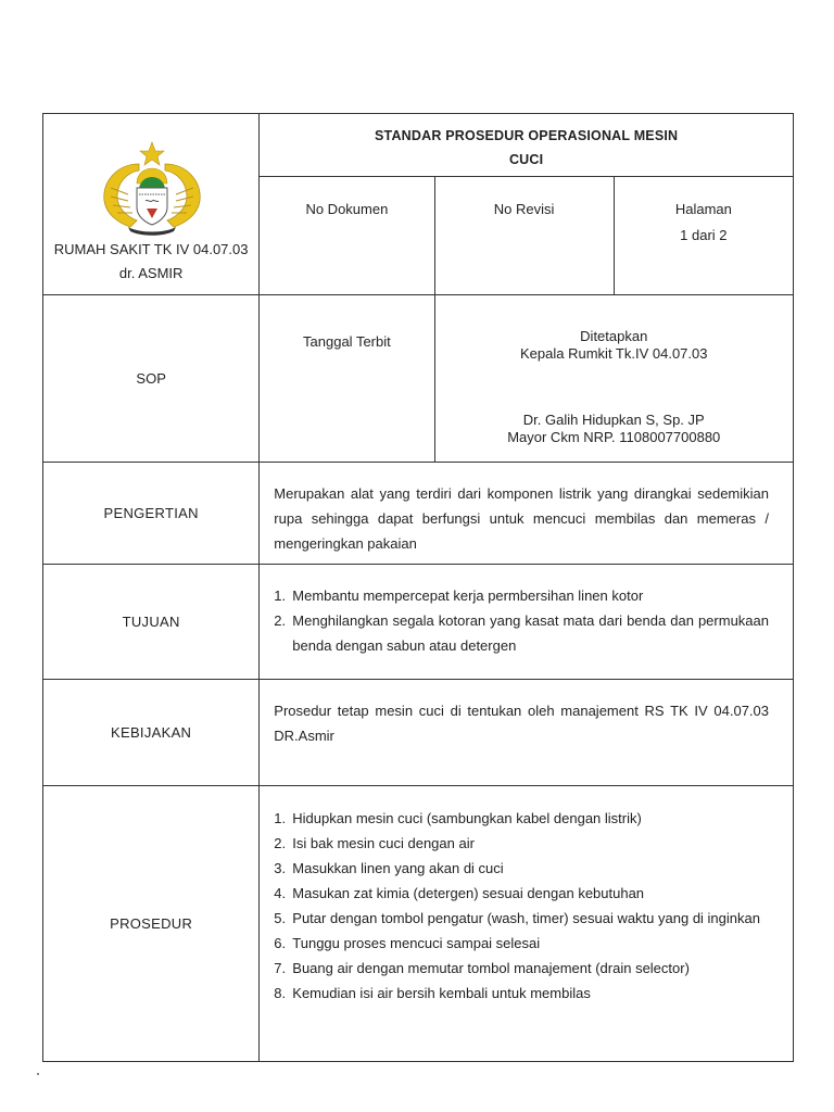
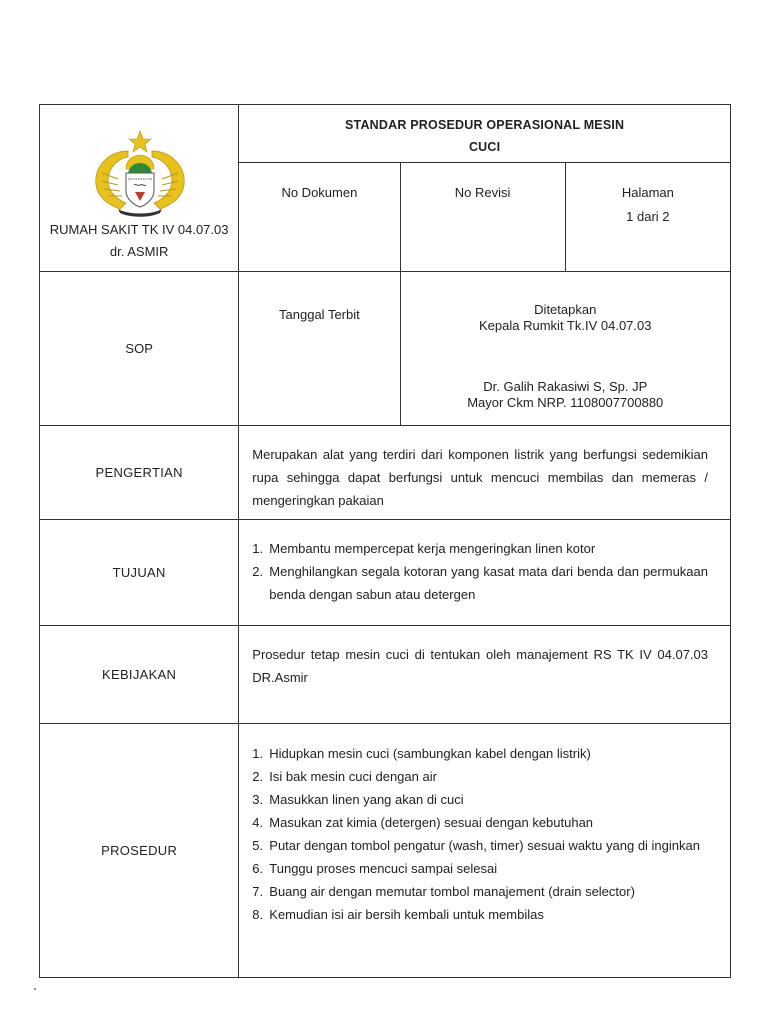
  RUMAH SAKIT TK IV 04.07.03 dr. ASMIR	STANDAR PROSEDUR OPERASIONAL MESIN CUCI
  No Dokumen	No Revisi	Halaman 1 dari 2
- SOP	Tanggal Terbit	Ditetapkan Kepala Rumkit Tk.IV 04.07.03 Dr. Galih Hidupkan S, Sp. JP Mayor Ckm NRP. 1108007700880
+ SOP	Tanggal Terbit	Ditetapkan Kepala Rumkit Tk.IV 04.07.03 Dr. Galih Rakasiwi S, Sp. JP Mayor Ckm NRP. 1108007700880
- PENGERTIAN	Merupakan alat yang terdiri dari komponen listrik yang dirangkai sedemikian rupa sehingga dapat berfungsi untuk mencuci membilas dan memeras / mengeringkan pakaian
+ PENGERTIAN	Merupakan alat yang terdiri dari komponen listrik yang berfungsi sedemikian rupa sehingga dapat berfungsi untuk mencuci membilas dan memeras / mengeringkan pakaian
- TUJUAN	1. Membantu mempercepat kerja permbersihan linen kotor 2. Menghilangkan segala kotoran yang kasat mata dari benda dan permukaan benda dengan sabun atau detergen
+ TUJUAN	1. Membantu mempercepat kerja mengeringkan linen kotor 2. Menghilangkan segala kotoran yang kasat mata dari benda dan permukaan benda dengan sabun atau detergen
  KEBIJAKAN	Prosedur tetap mesin cuci di tentukan oleh manajement RS TK IV 04.07.03 DR.Asmir
  PROSEDUR	1. Hidupkan mesin cuci (sambungkan kabel dengan listrik) 2. Isi bak mesin cuci dengan air 3. Masukkan linen yang akan di cuci 4. Masukan zat kimia (detergen) sesuai dengan kebutuhan 5. Putar dengan tombol pengatur (wash, timer) sesuai waktu yang di inginkan 6. Tunggu proses mencuci sampai selesai 7. Buang air dengan memutar tombol manajement (drain selector) 8. Kemudian isi air bersih kembali untuk membilas
